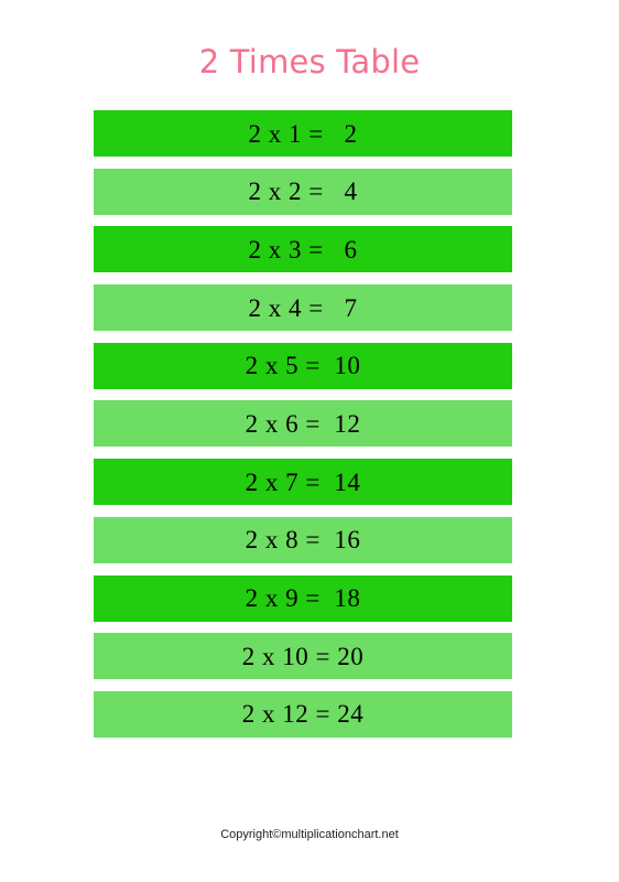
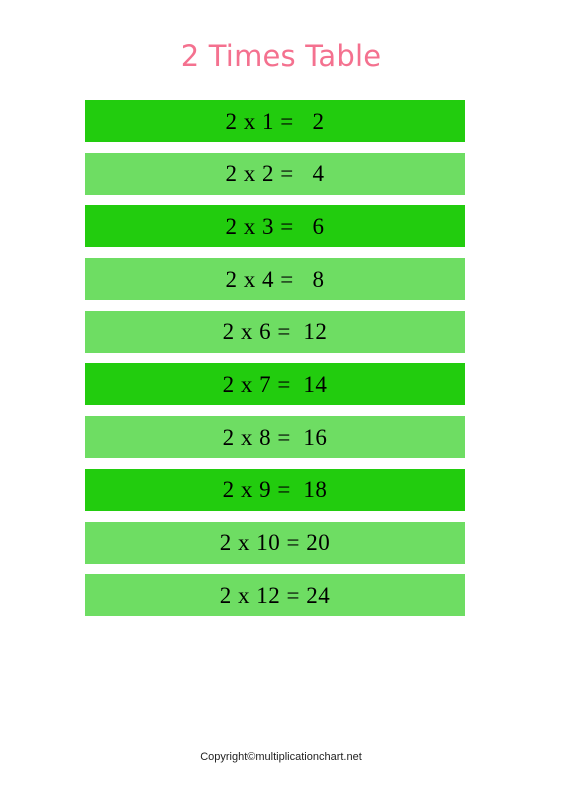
  2 Times Table
  2 x 1 = 2
  2 x 2 = 4
  2 x 3 = 6
- 2 x 4 = 7
+ 2 x 4 = 8
- 2 x 5 = 10
  2 x 6 = 12
  2 x 7 = 14
  2 x 8 = 16
  2 x 9 = 18
  2 x 10 = 20
  2 x 12 = 24
  Copyright©multiplicationchart.net
